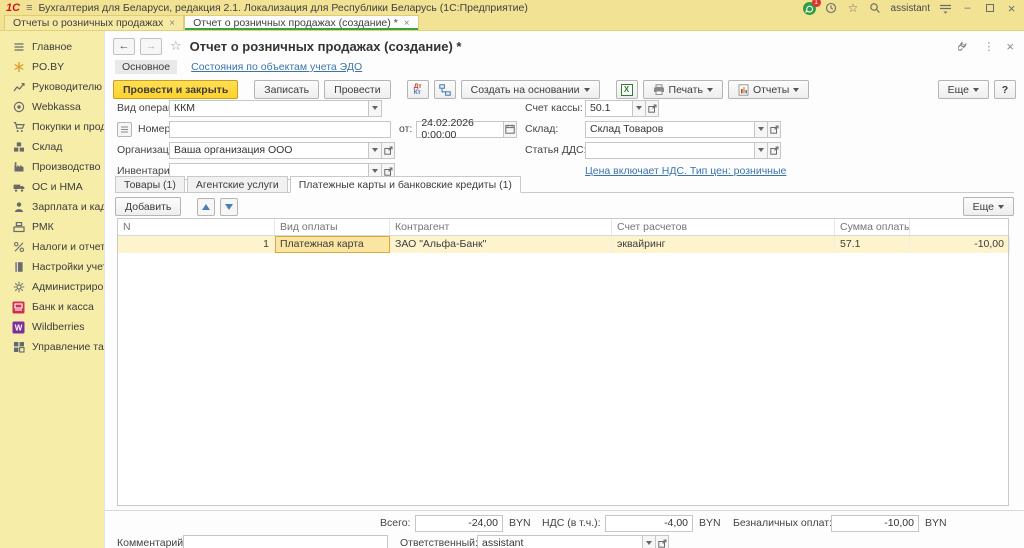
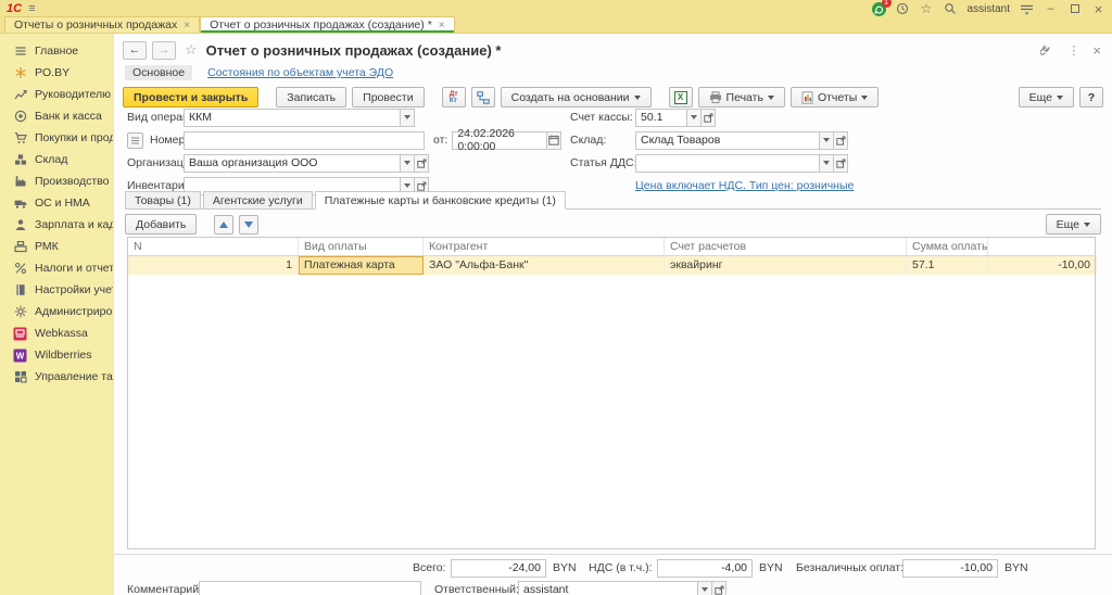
  1С
  ≡
- Бухгалтерия для Беларуси, редакция 2.1. Локализация для Республики Беларусь (1С:Предприятие)
  ☆
  assistant
  –
  ×
  Отчеты о розничных продажах
  ×
  Отчет о розничных продажах (создание) *
  ×
  Главное
  PO.BY
  Руководителю
- Webkassa
+ Банк и касса
  Покупки и про
  Склад
  Производство
  ОС и НМА
  Зарплата и ка
  РМК
  Налоги и отчет
  Настройки уче
  Администриро
- Банк и касса
+ Webkassa
  W
  Wildberries
  Управление та
  ←
  →
  ☆
  Отчет о розничных продажах (создание) *
  ⋮
  ×
  Основное
  Состояния по объектам учета ЭДО
  Провести и закрыть
  Записать
  Провести
  Создать на основании
  X
  Печать
  Отчеты
  Еще
  ?
  ККМ
  Счет кассы:
  50.1
  Номер
  от:
  24.02.2026 0:00:00
  Склад:
  Склад Товаров
  Организац
  Ваша организация ООО
  Статья ДДС
  Цена включает НДС. Тип цен: розничные
  Товары (1)
  Агентские услуги
  Платежные карты и банковские кредиты (1)
  Добавить
  Еще
  N
  Вид оплаты
  Контрагент
  Счет расчетов
  Сумма оплаты
  1
  Платежная карта
  ЗАО "Альфа-Банк"
  эквайринг
  57.1
  -10,00
  Всего:
  -24,00
  BYN
  НДС (в т.ч.):
  -4,00
  BYN
  Безналичных оплат
  -10,00
  BYN
  Комментарий
  Ответственный
  assistant
